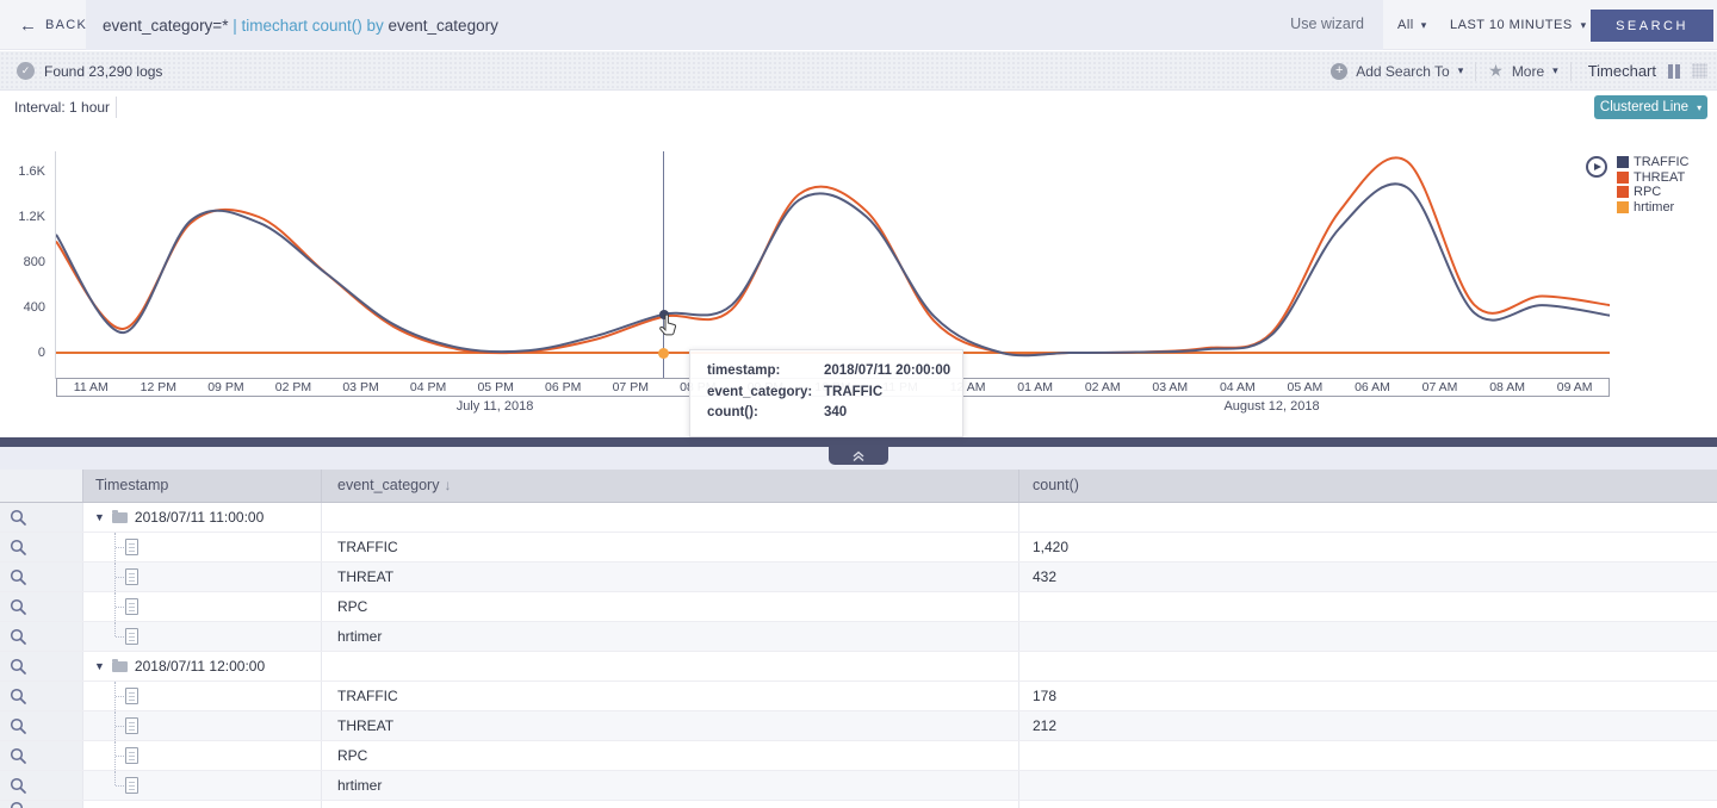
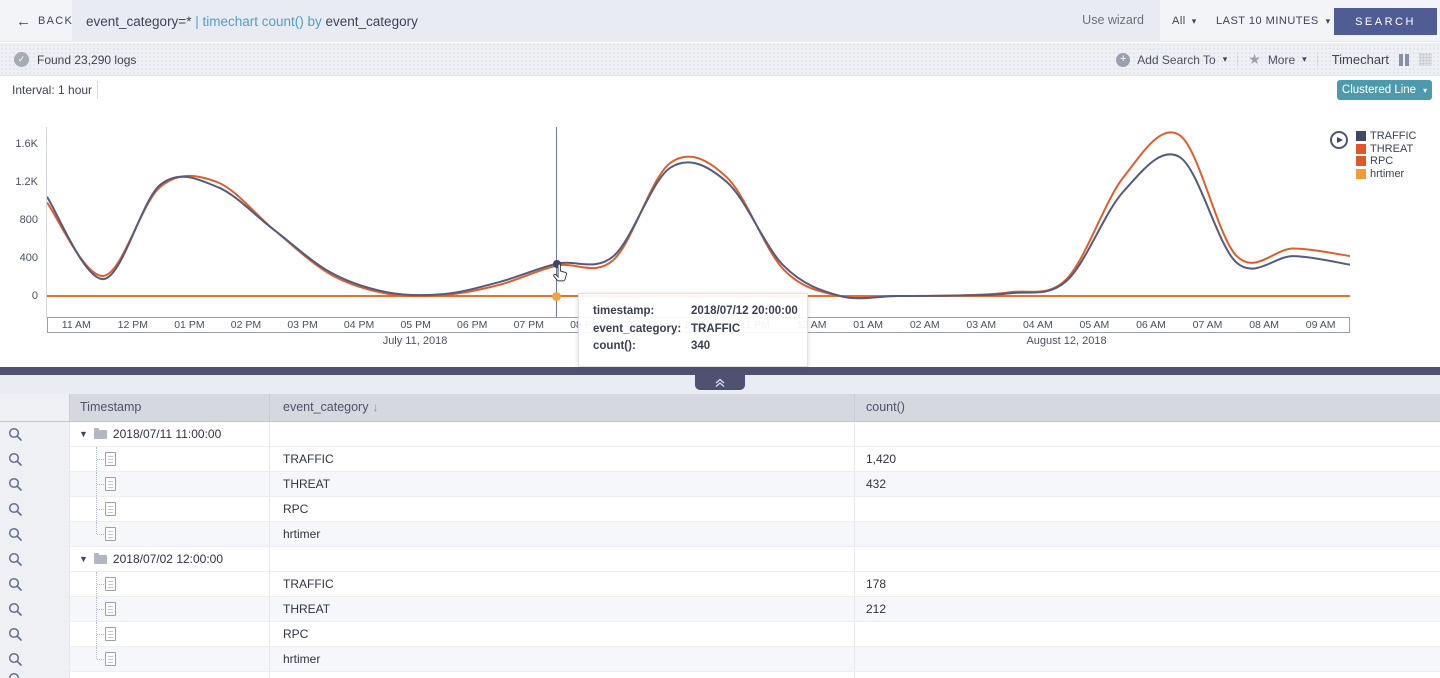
  ←
  BACK
  event_category=* | timechart count() by event_category
  Use wizard
  All
  ▾
  LAST 10 MINUTES
  ▾
  SEARCH
  ✓
  Found 23,290 logs
  +
  Add Search To
  ▾
  ★
  More
  ▾
  Timechart
  Interval: 1 hour
  Clustered Line
  ▾
  1.6K
  1.2K
  800
  400
  0
  11 AM
  12 PM
- 09 PM
+ 01 PM
  02 PM
  03 PM
  04 PM
  05 PM
  06 PM
  07 PM
  01 AM
  02 AM
  03 AM
  04 AM
  05 AM
  06 AM
  07 AM
  08 AM
  09 AM
  July 11, 2018
  August 12, 2018
  TRAFFIC
  THREAT
  RPC
  hrtimer
  timestamp:
- 2018/07/11 20:00:00
+ 2018/07/12 20:00:00
  event_category:
  TRAFFIC
  count():
  340
  Timestamp
  event_category ↓
  count()
  ▼
  2018/07/11 11:00:00
  TRAFFIC
  1,420
  THREAT
  432
  RPC
  hrtimer
  ▼
- 2018/07/11 12:00:00
+ 2018/07/02 12:00:00
  TRAFFIC
  178
  THREAT
  212
  RPC
  hrtimer
